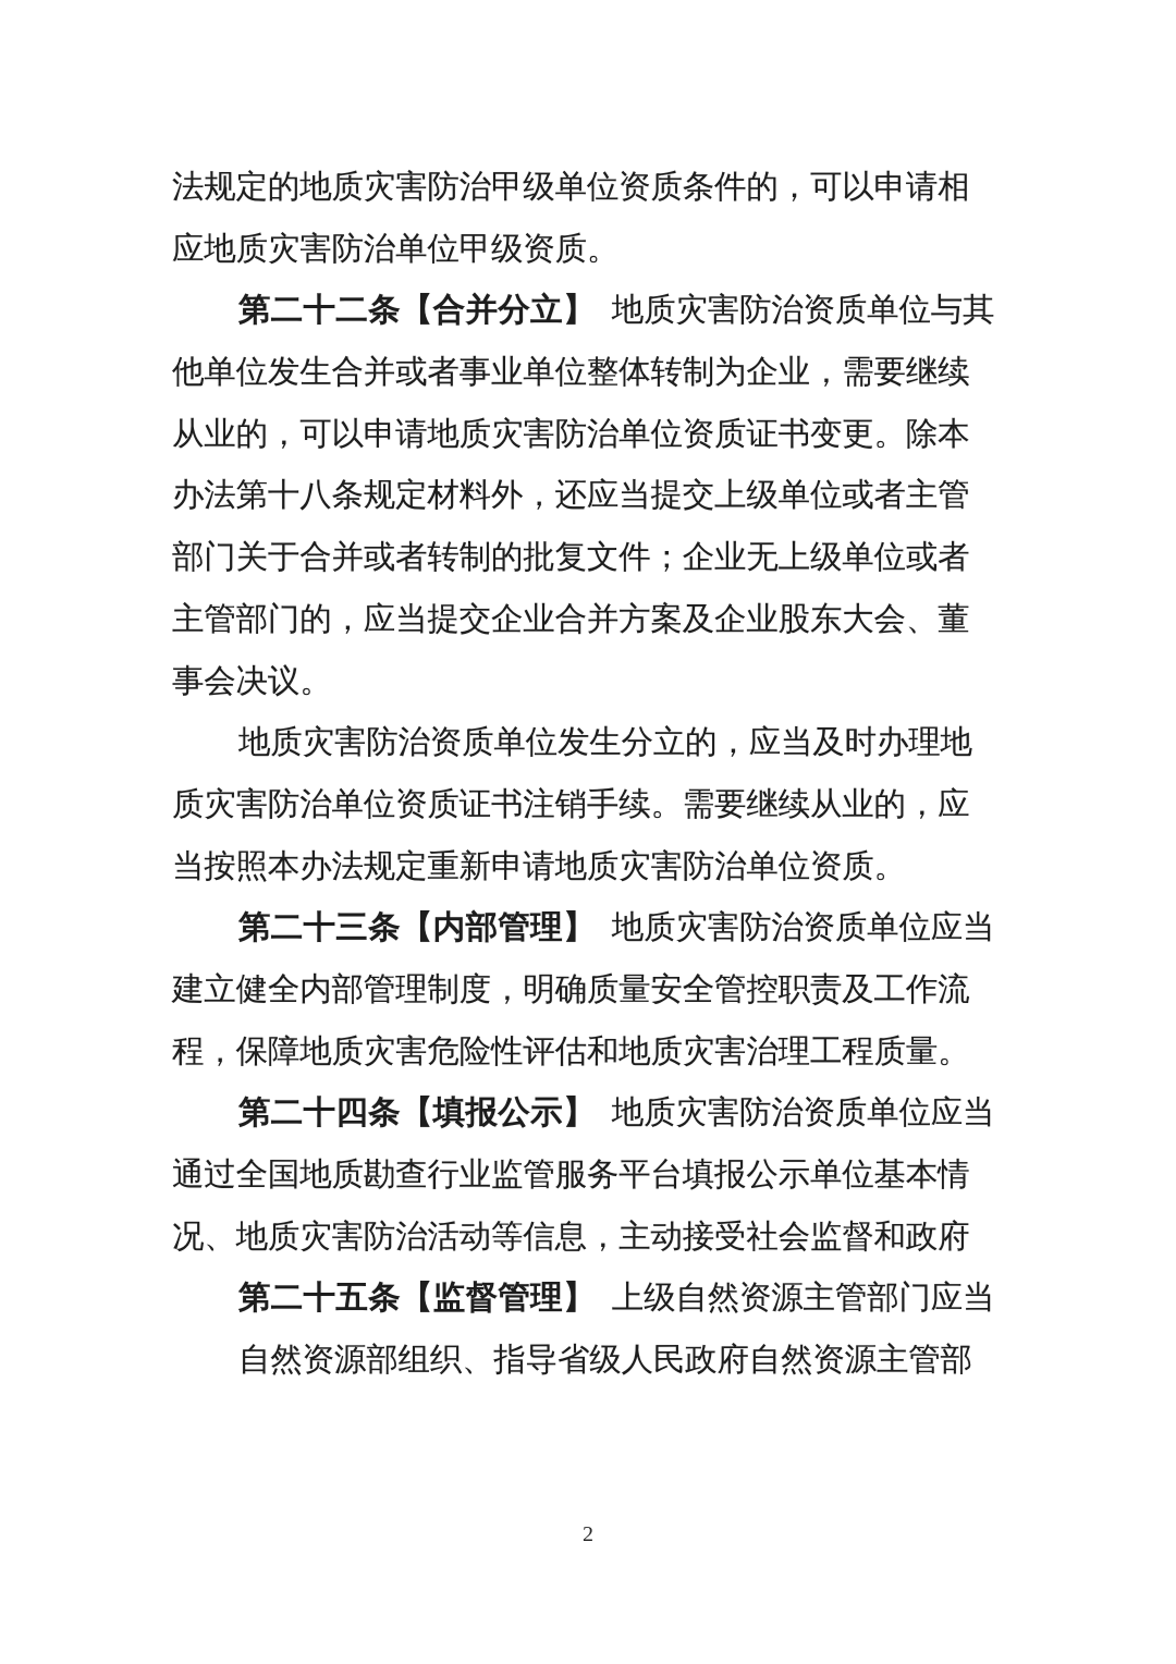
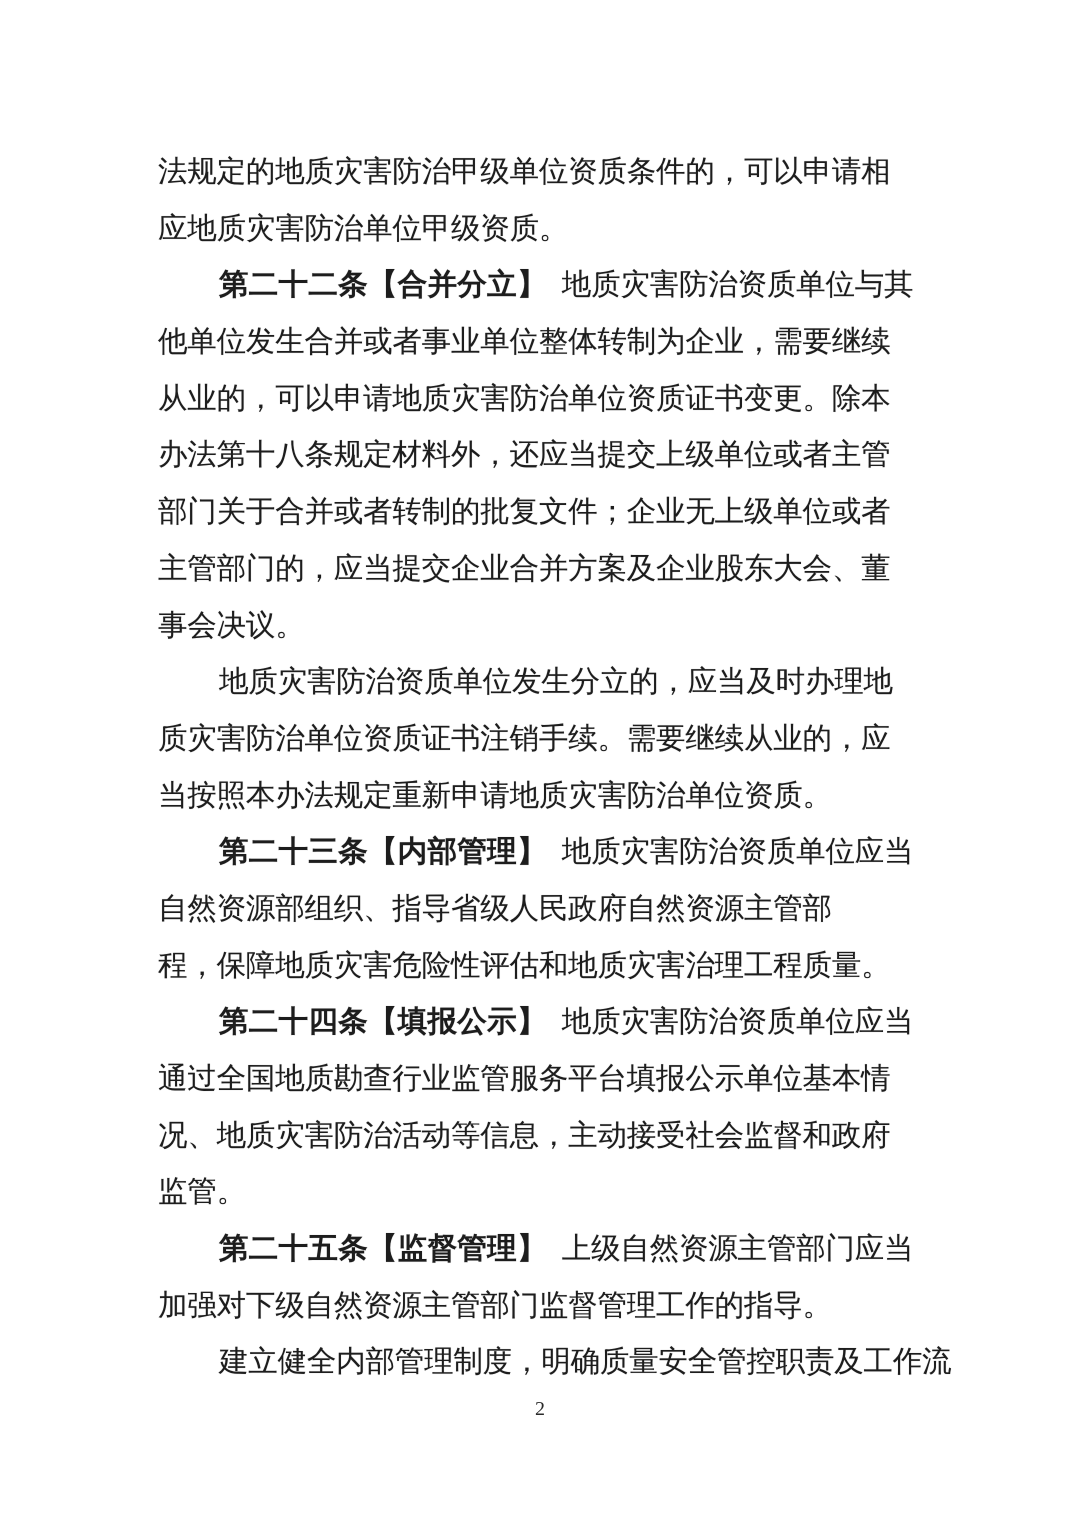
  法规定的地质灾害防治甲级单位资质条件的，可以申请相
  应地质灾害防治单位甲级资质。
  第二十二条【合并分立】 地质灾害防治资质单位与其
  他单位发生合并或者事业单位整体转制为企业，需要继续
  从业的，可以申请地质灾害防治单位资质证书变更。除本
  办法第十八条规定材料外，还应当提交上级单位或者主管
  部门关于合并或者转制的批复文件；企业无上级单位或者
  主管部门的，应当提交企业合并方案及企业股东大会、董
  事会决议。
  地质灾害防治资质单位发生分立的，应当及时办理地
  质灾害防治单位资质证书注销手续。需要继续从业的，应
  当按照本办法规定重新申请地质灾害防治单位资质。
  第二十三条【内部管理】 地质灾害防治资质单位应当
- 建立健全内部管理制度，明确质量安全管控职责及工作流
+ 自然资源部组织、指导省级人民政府自然资源主管部
  程，保障地质灾害危险性评估和地质灾害治理工程质量。
  第二十四条【填报公示】 地质灾害防治资质单位应当
  通过全国地质勘查行业监管服务平台填报公示单位基本情
  况、地质灾害防治活动等信息，主动接受社会监督和政府
+ 监管。
  第二十五条【监督管理】 上级自然资源主管部门应当
+ 加强对下级自然资源主管部门监督管理工作的指导。
- 自然资源部组织、指导省级人民政府自然资源主管部
+ 建立健全内部管理制度，明确质量安全管控职责及工作流
  2
